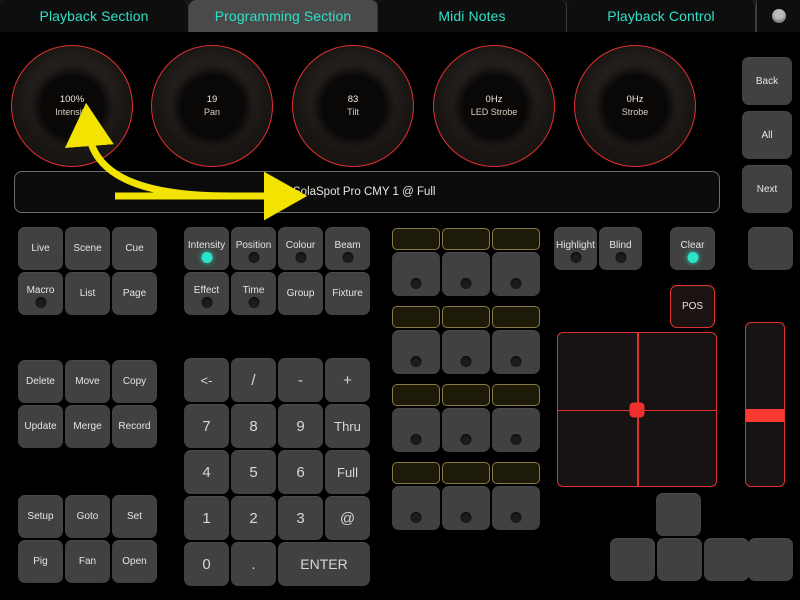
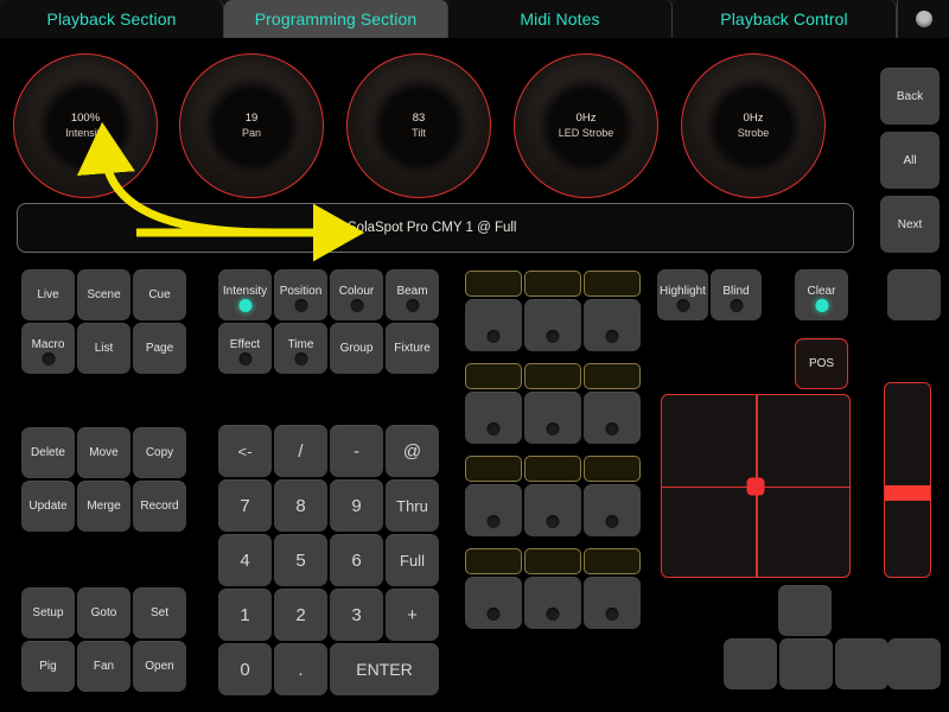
  Playback Section
  Programming Section
  Midi Notes
  Playback Control
  100%
  Intensity
  19
  Pan
  83
  Tilt
  0Hz
  LED Strobe
  0Hz
  Strobe
  Back
  All
  Next
  SolaSpot Pro CMY 1 @ Full
  Live
  Scene
  Cue
  Macro
  List
  Page
  Intensity
  Position
  Colour
  Beam
  Effect
  Time
  Group
  Fixture
  Highlight
  Blind
  Clear
  POS
  Delete
  Move
  Copy
  Update
  Merge
  Record
  Setup
  Goto
  Set
  Pig
  Fan
  Open
  <-
  /
  -
- +
+ @
  7
  8
  9
  Thru
  4
  5
  6
  Full
  1
  2
  3
- @
+ +
  0
  .
  ENTER
